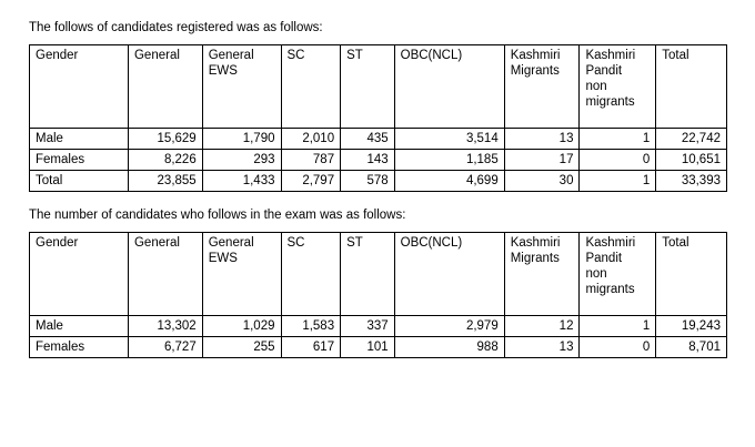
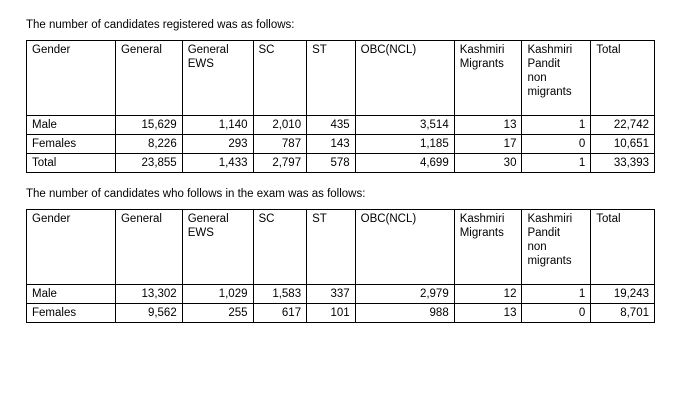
- The follows of candidates registered was as follows:
+ The number of candidates registered was as follows:
  Gender	General	GeneralEWS	SC	ST	OBC(NCL)	KashmiriMigrants	KashmiriPanditnonmigrants	Total
- Male	15,629	1,790	2,010	435	3,514	13	1	22,742
+ Male	15,629	1,140	2,010	435	3,514	13	1	22,742
  Females	8,226	293	787	143	1,185	17	0	10,651
  Total	23,855	1,433	2,797	578	4,699	30	1	33,393
  The number of candidates who follows in the exam was as follows:
  Gender	General	GeneralEWS	SC	ST	OBC(NCL)	KashmiriMigrants	KashmiriPanditnonmigrants	Total
  Male	13,302	1,029	1,583	337	2,979	12	1	19,243
- Females	6,727	255	617	101	988	13	0	8,701
+ Females	9,562	255	617	101	988	13	0	8,701
